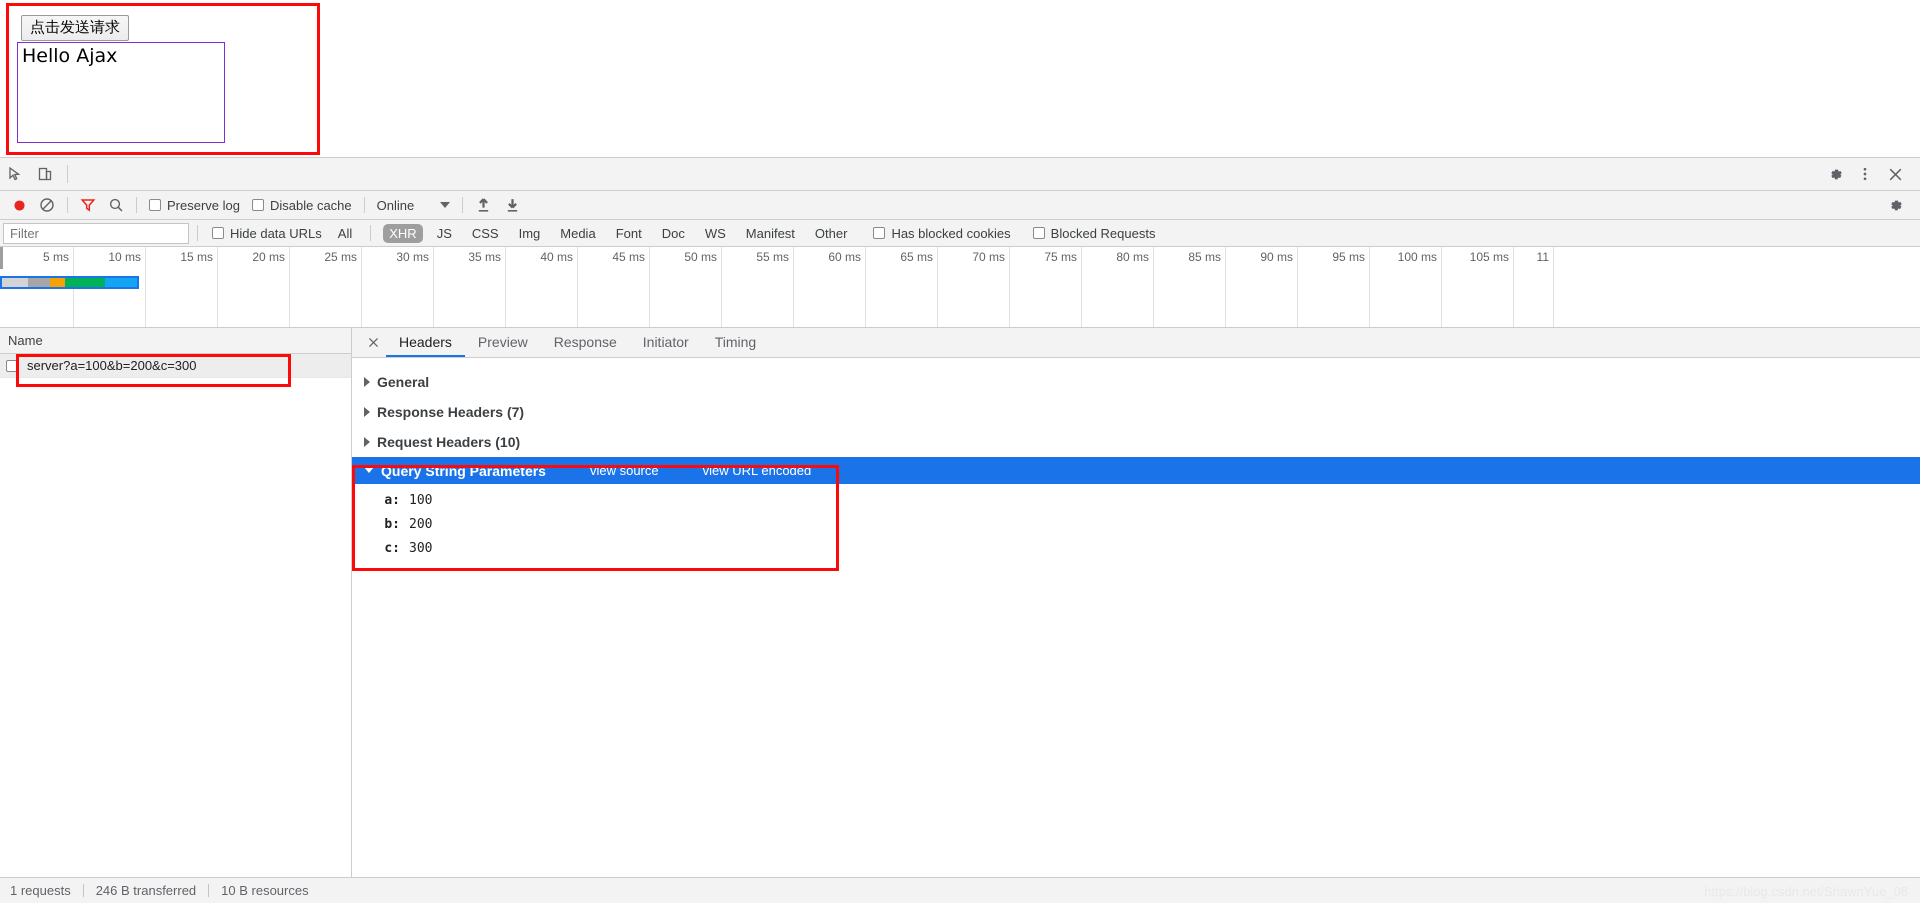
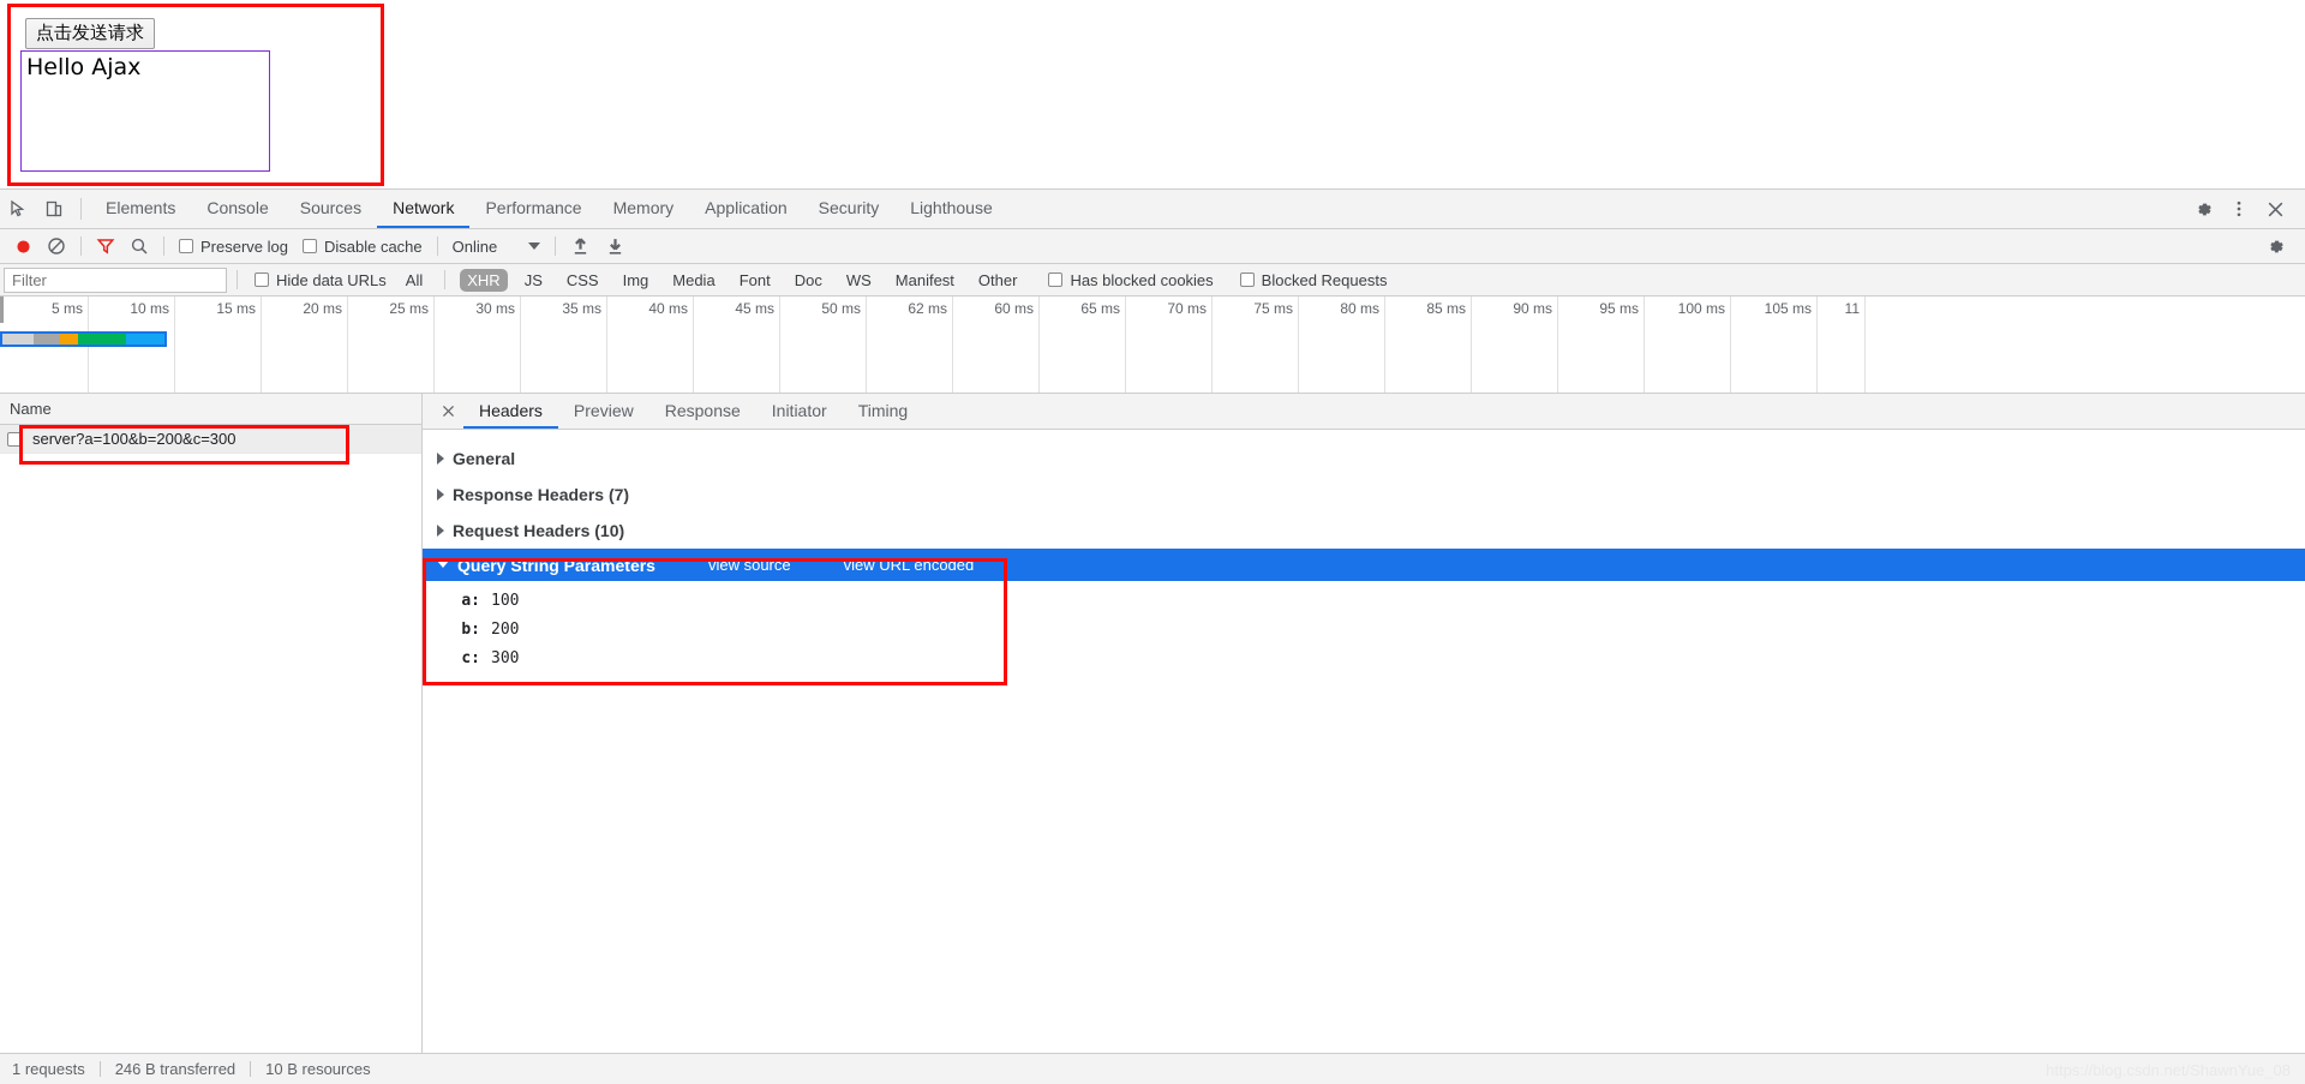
  点击发送请求
  Hello Ajax
+ Elements
+ Console
+ Sources
+ Network
+ Performance
+ Memory
+ Application
+ Security
+ Lighthouse
  Preserve log
  Disable cache
  Online
  Filter
  Hide data URLs
  All
  XHR
  JS
  CSS
  Img
  Media
  Font
  Doc
  WS
  Manifest
  Other
  Has blocked cookies
  Blocked Requests
  5 ms
  10 ms
  15 ms
  20 ms
  25 ms
  30 ms
  35 ms
  40 ms
  45 ms
  50 ms
- 55 ms
+ 62 ms
  60 ms
  65 ms
  70 ms
  75 ms
  80 ms
  85 ms
  90 ms
  95 ms
  100 ms
  105 ms
  11
  Name
  server?a=100&b=200&c=300
  Headers
  Preview
  Response
  Initiator
  Timing
  General
  Response Headers (7)
  Request Headers (10)
  Query String Parameters
  view source
  view URL encoded
  a:
  100
  b:
  200
  c:
  300
  1 requests
  246 B transferred
  10 B resources
